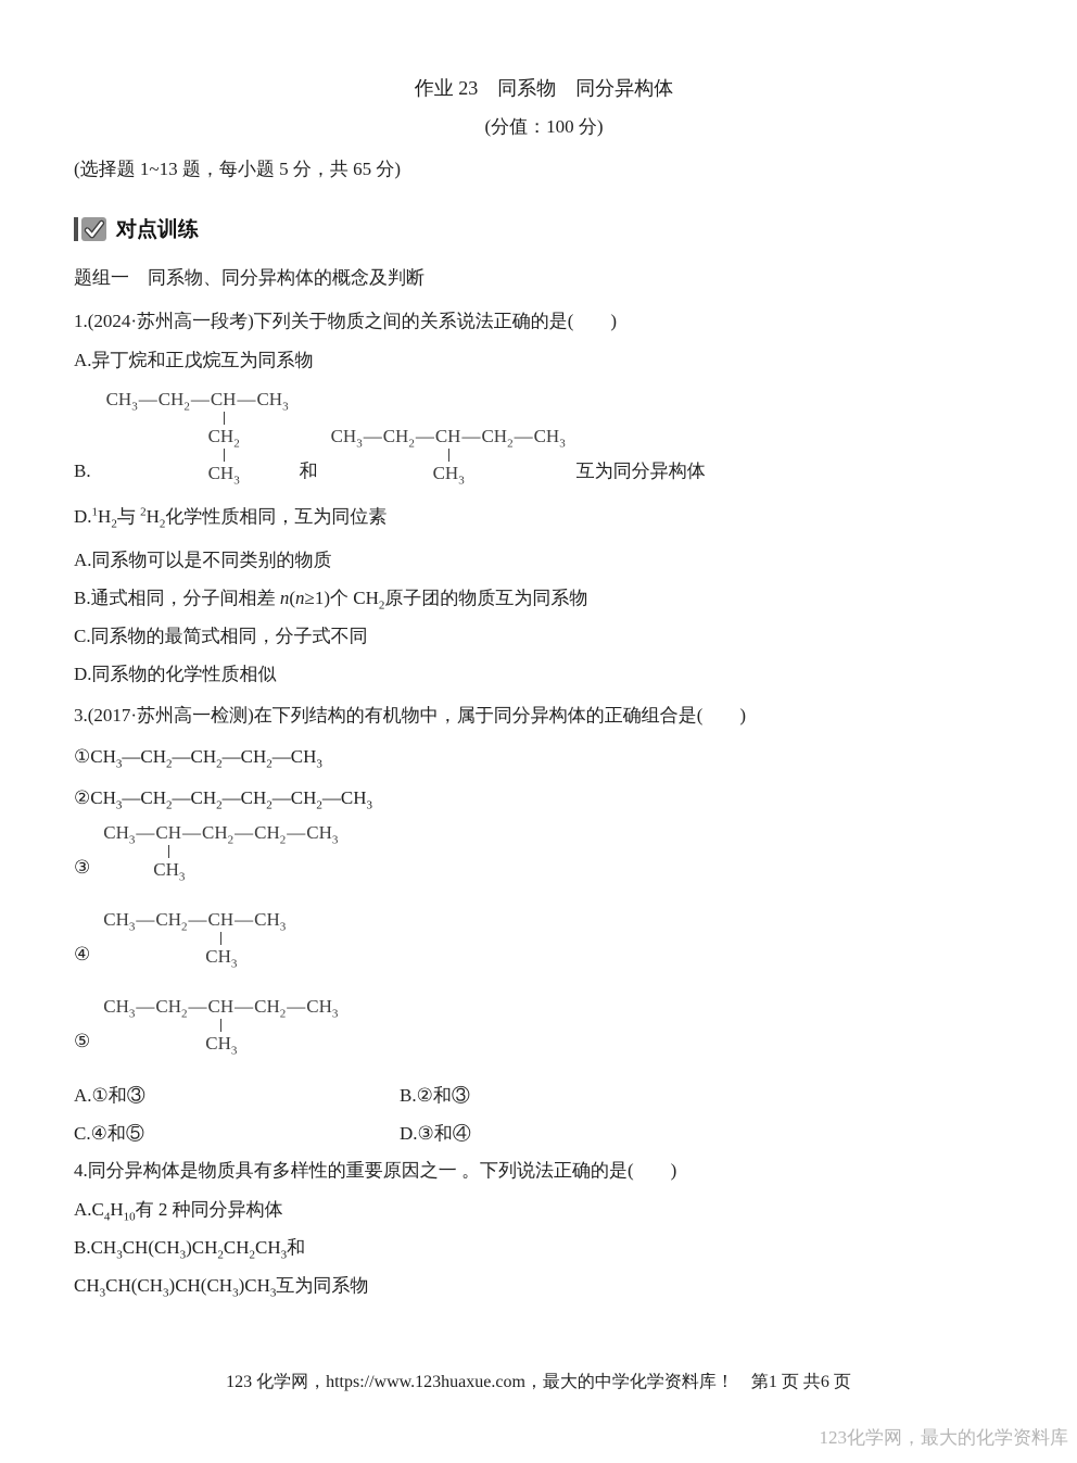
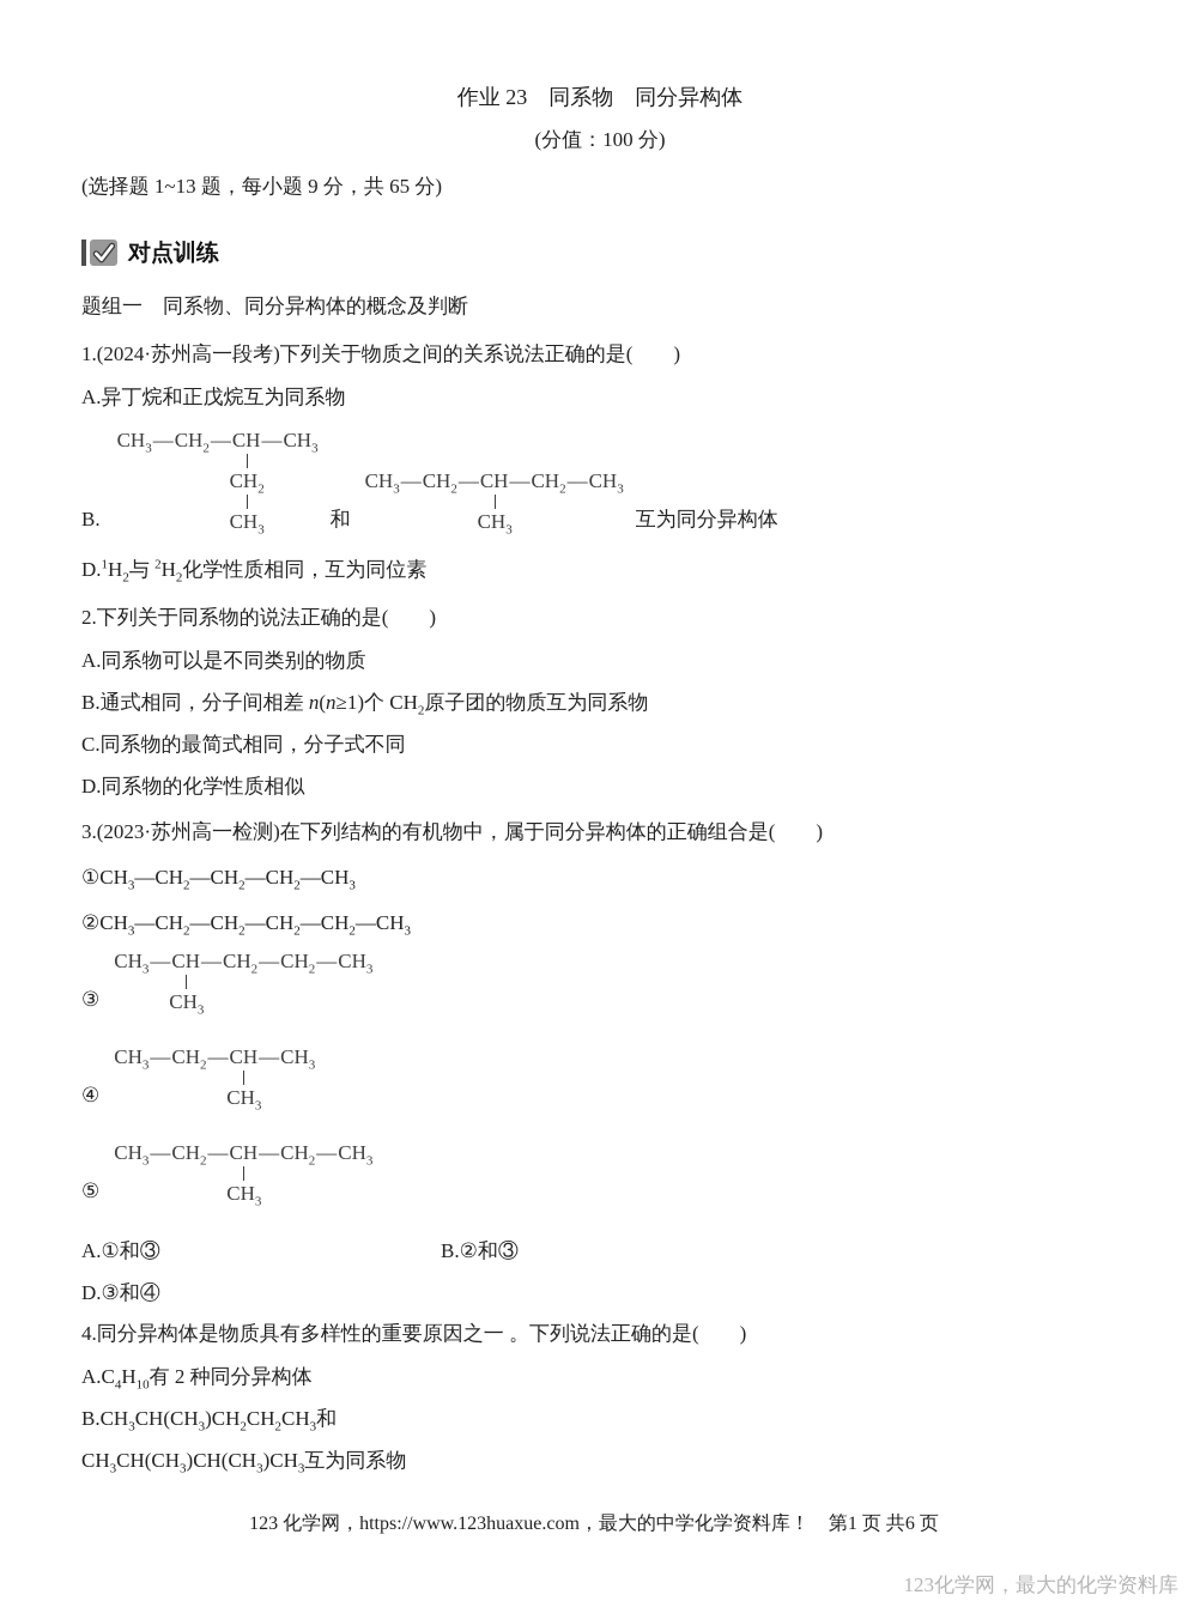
  作业 23 同系物 同分异构体
  (分值：100 分)
- (选择题 1~13 题，每小题 5 分，共 65 分)
+ (选择题 1~13 题，每小题 9 分，共 65 分)
  对点训练
  题组一 同系物、同分异构体的概念及判断
  1.(2024·苏州高一段考)下列关于物质之间的关系说法正确的是( )
  A.异丁烷和正戊烷互为同系物
  B.
  CH3—CH2—CH—CH3
  CH2
  CH3
  和
  CH3—CH2—CH—CH2—CH3
  CH3
  互为同分异构体
  D.1H2与 2H2化学性质相同，互为同位素
+ 2.下列关于同系物的说法正确的是( )
  A.同系物可以是不同类别的物质
  B.通式相同，分子间相差 n(n≥1)个 CH2原子团的物质互为同系物
  C.同系物的最简式相同，分子式不同
  D.同系物的化学性质相似
- 3.(2017·苏州高一检测)在下列结构的有机物中，属于同分异构体的正确组合是( )
+ 3.(2023·苏州高一检测)在下列结构的有机物中，属于同分异构体的正确组合是( )
  ①CH3—CH2—CH2—CH2—CH3
  ②CH3—CH2—CH2—CH2—CH2—CH3
  ③
  CH3—CH—CH2—CH2—CH3
  CH3
  ④
  CH3—CH2—CH—CH3
  CH3
  ⑤
  CH3—CH2—CH—CH2—CH3
  CH3
  A.①和③
  B.②和③
- C.④和⑤
  D.③和④
  4.同分异构体是物质具有多样性的重要原因之一 。下列说法正确的是( )
  A.C4H10有 2 种同分异构体
  B.CH3CH(CH3)CH2CH2CH3和
  CH3CH(CH3)CH(CH3)CH3互为同系物
  123 化学网，https://www.123huaxue.com，最大的中学化学资料库！ 第1 页 共6 页
  123化学网，最大的化学资料库
